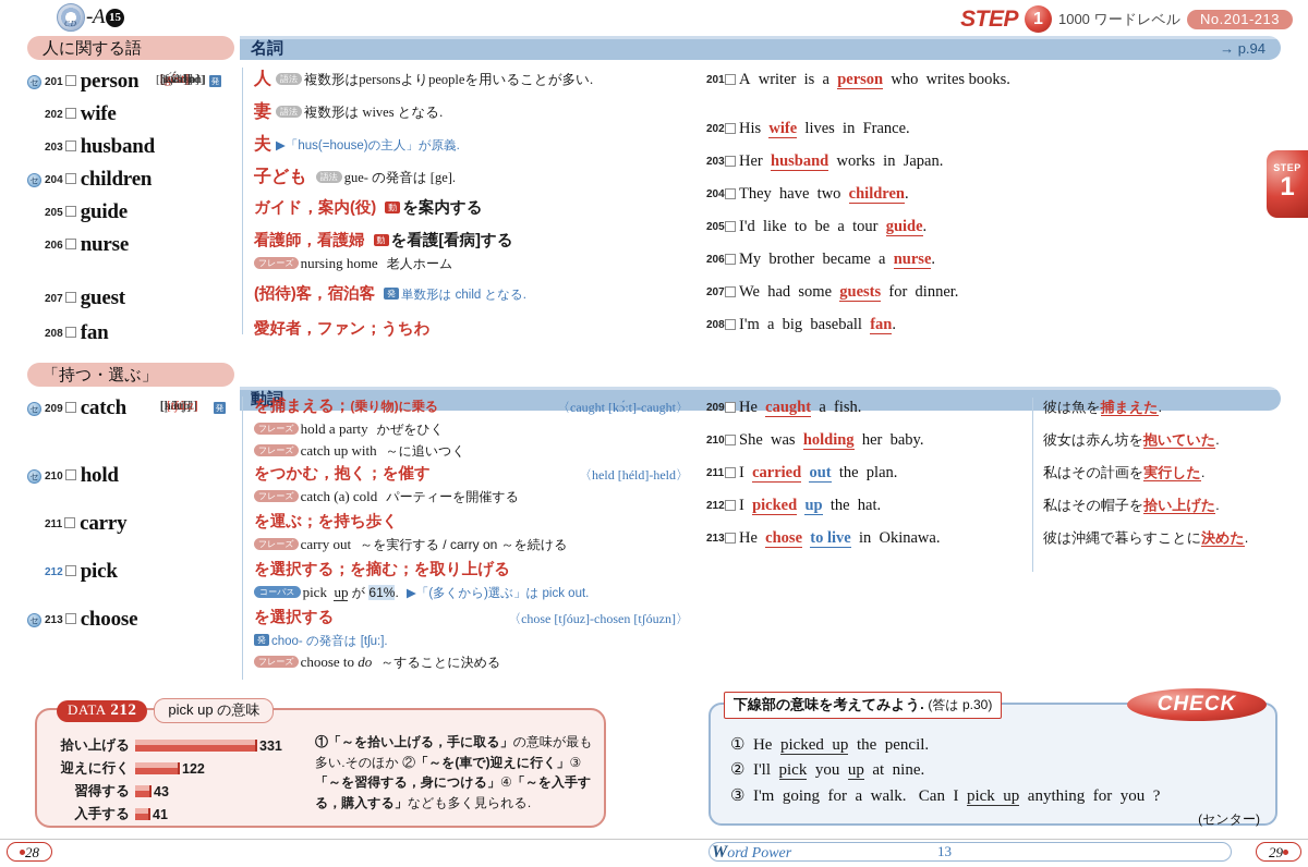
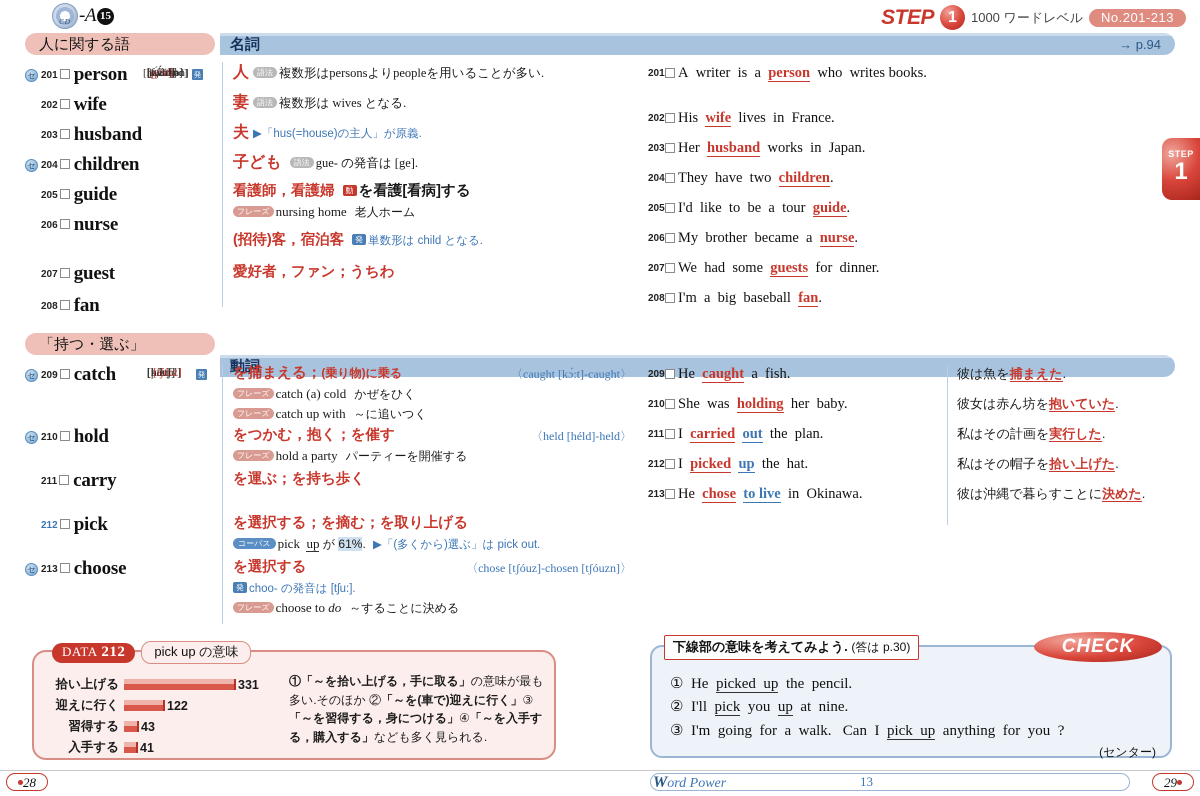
  -A
  15
  STEP
  1
  1000 ワードレベル
  No.201-213
  STEP
  1
  人に関する語
  名詞
  → p.94
  セ
  201
  person
  [pə́:rsn]
  202
  wife
  [wáif]
  203
  husband
  [hʌ́zbənd]
  セ
  204
  children
  [tʃíldrən]
  205
  guide
  [gáid]
  206
  nurse
  [nə́:rs]
  207
  guest
  [gést]
  発
  208
  fan
  [fǽn]
  人 語法 複数形はpersonsよりpeopleを用いることが多い.
  妻 語法 複数形は wives となる.
  夫 ▶「hus(=house)の主人」が原義.
  子ども 語法 gue- の発音は [ge].
- ガイド，案内(役) 動 を案内する
  看護師，看護婦 動 を看護[看病]する
  フレーズ nursing home 老人ホーム
  (招待)客，宿泊客 発 単数形は child となる.
  愛好者，ファン；うちわ
  201
  A writer is a person who writes books.
  202
  His wife lives in France.
  203
  Her husband works in Japan.
  204
  They have two children.
  205
  I'd like to be a tour guide.
  206
  My brother became a nurse.
  207
  We had some guests for dinner.
  208
  I'm a big baseball fan.
  「持つ・選ぶ」
  動詞
  セ
  209
  catch
  [kǽtʃ]
  セ
  210
  hold
  [hóuld]
  211
  carry
  [kǽri]
  212
  pick
  [pík]
  セ
  213
  choose
  [tʃú:z]
  発
  を捕まえる；(乗り物)に乗る
  〈caught [kɔ́:t]-caught〉
- フレーズ hold a party かぜをひく
+ フレーズ catch (a) cold かぜをひく
  フレーズ catch up with ～に追いつく
  をつかむ，抱く；を催す
  〈held [héld]-held〉
- フレーズ catch (a) cold パーティーを開催する
+ フレーズ hold a party パーティーを開催する
  を運ぶ；を持ち歩く
- フレーズ carry out ～を実行する / carry on ～を続ける
  を選択する；を摘む；を取り上げる
  コーパス pick up が 61%. ▶「(多くから)選ぶ」は pick out.
  を選択する
  〈chose [tʃóuz]-chosen [tʃóuzn]〉
  発 choo- の発音は [tʃu:].
  フレーズ choose to do ～することに決める
  209
  He caught a fish.
  210
  She was holding her baby.
  211
  I carried out the plan.
  212
  I picked up the hat.
  213
  He chose to live in Okinawa.
  彼は魚を捕まえた.
  彼女は赤ん坊を抱いていた.
  私はその計画を実行した.
  私はその帽子を拾い上げた.
  彼は沖縄で暮らすことに決めた.
  DATA 212
  pick up の意味
  拾い上げる
  331
  迎えに行く
  122
  習得する
  43
  入手する
  41
  ①「～を拾い上げる，手に取る」の意味が最も多い.そのほか ②「～を(車で)迎えに行く」③「～を習得する，身につける」④「～を入手する，購入する」なども多く見られる.
  下線部の意味を考えてみよう. (答は p.30)
  CHECK
  ① He picked up the pencil.
  ② I'll pick you up at nine.
  ③ I'm going for a walk. Can I pick up anything for you ?
  (センター)
  28
  Word Power
  13
  29
